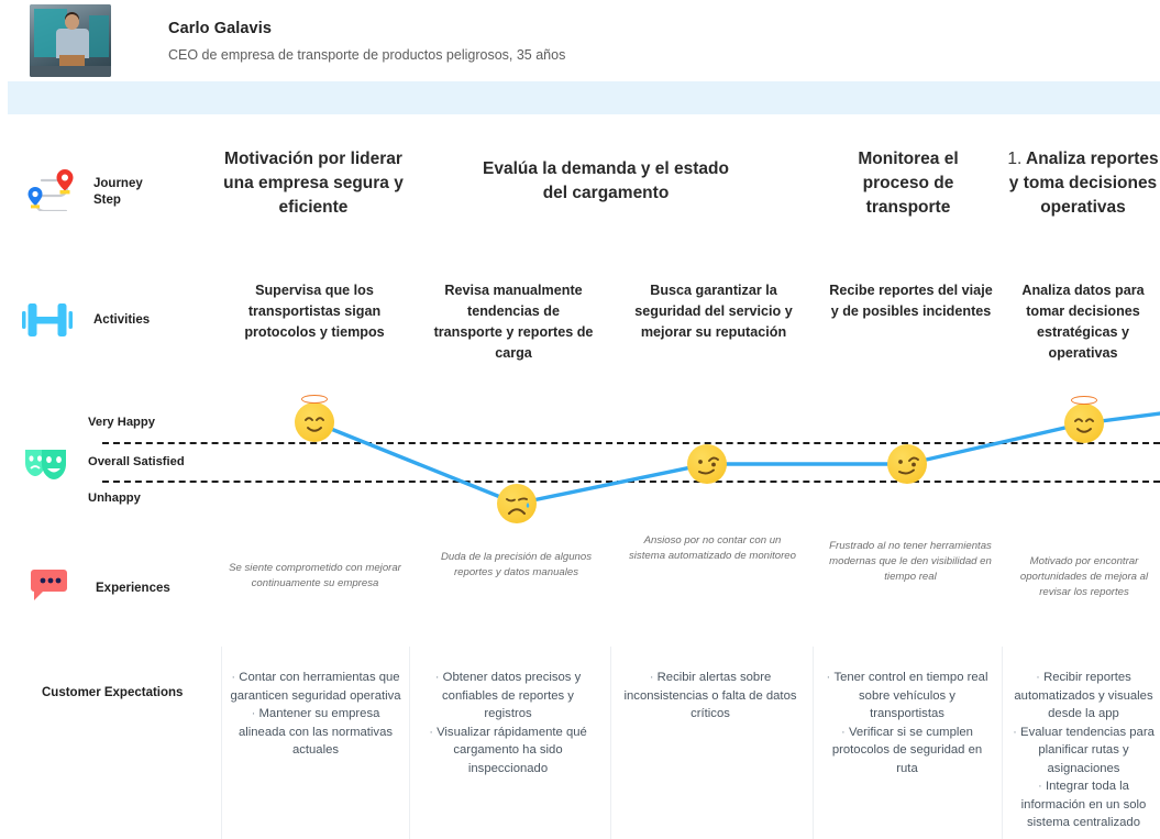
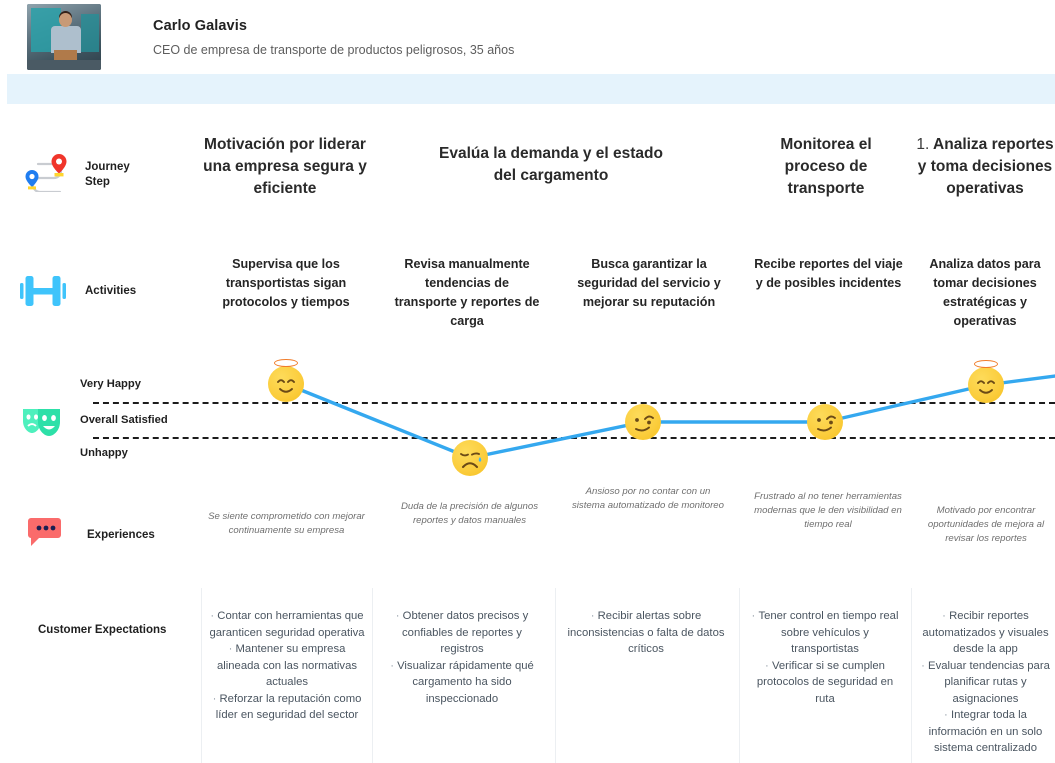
  Carlo Galavis
  CEO de empresa de transporte de productos peligrosos, 35 años
  Journey
  Step
  Activities
  Experiences
  Customer Expectations
  Motivación por liderar una empresa segura y eficiente
  Evalúa la demanda y el estado del cargamento
  Monitorea el proceso de transporte
  1. Analiza reportes y toma decisiones operativas
  Supervisa que los transportistas sigan protocolos y tiempos
  Revisa manualmente tendencias de transporte y reportes de carga
  Busca garantizar la seguridad del servicio y mejorar su reputación
  Recibe reportes del viaje y de posibles incidentes
  Analiza datos para tomar decisiones estratégicas y operativas
  Very Happy
  Overall Satisfied
  Unhappy
  Se siente comprometido con mejorar continuamente su empresa
  Duda de la precisión de algunos reportes y datos manuales
  Ansioso por no contar con un sistema automatizado de monitoreo
  Frustrado al no tener herramientas modernas que le den visibilidad en tiempo real
  Motivado por encontrar oportunidades de mejora al revisar los reportes
  · Contar con herramientas que garanticen seguridad operativa
  · Mantener su empresa alineada con las normativas actuales
+ · Reforzar la reputación como líder en seguridad del sector
  · Obtener datos precisos y confiables de reportes y registros
  · Visualizar rápidamente qué cargamento ha sido inspeccionado
  · Recibir alertas sobre inconsistencias o falta de datos críticos
  · Tener control en tiempo real sobre vehículos y transportistas
  · Verificar si se cumplen protocolos de seguridad en ruta
  · Recibir reportes automatizados y visuales desde la app
  · Evaluar tendencias para planificar rutas y asignaciones
  · Integrar toda la información en un solo sistema centralizado
